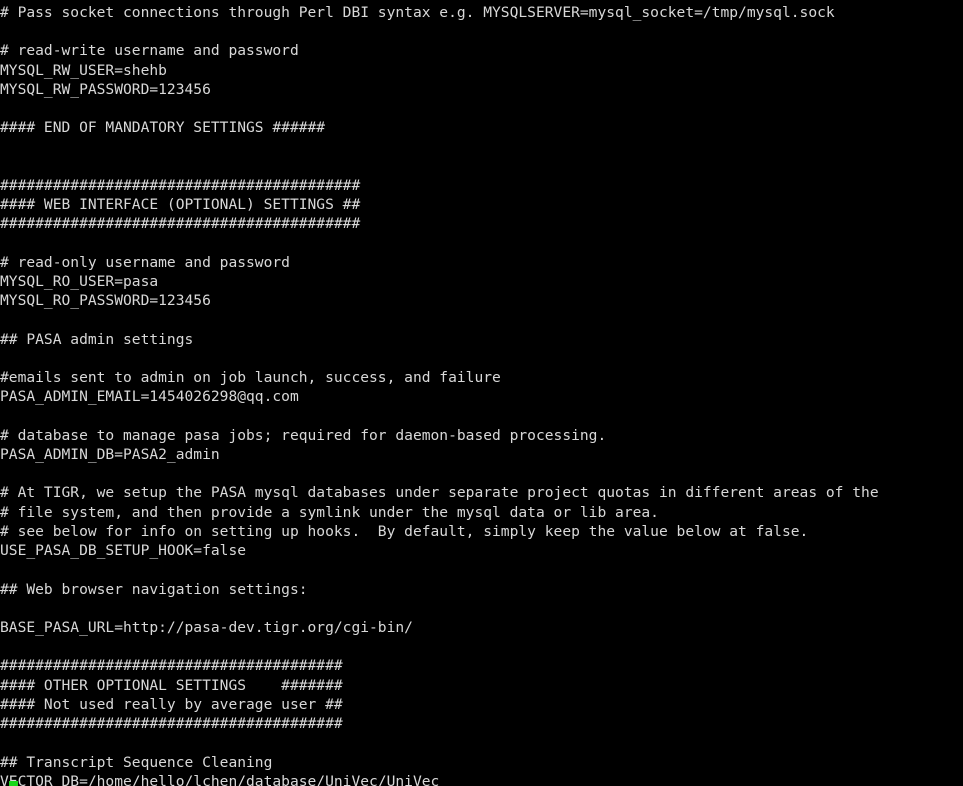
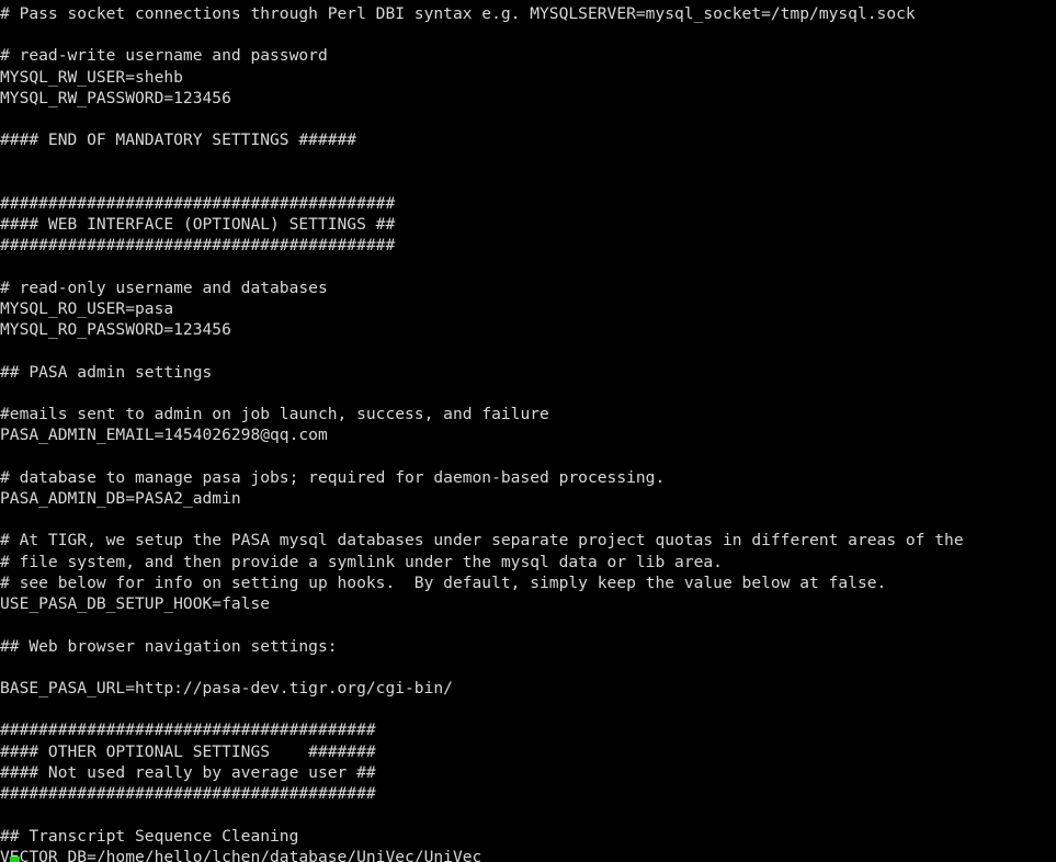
  # Pass socket connections through Perl DBI syntax e.g. MYSQLSERVER=mysql_socket=/tmp/mysql.sock
  # read-write username and password
  MYSQL_RW_USER=shehb
  MYSQL_RW_PASSWORD=123456
  #### END OF MANDATORY SETTINGS ######
  #########################################
  #### WEB INTERFACE (OPTIONAL) SETTINGS ##
  #########################################
- # read-only username and password
+ # read-only username and databases
  MYSQL_RO_USER=pasa
  MYSQL_RO_PASSWORD=123456
  ## PASA admin settings
  #emails sent to admin on job launch, success, and failure
  PASA_ADMIN_EMAIL=1454026298@qq.com
  # database to manage pasa jobs; required for daemon-based processing.
  PASA_ADMIN_DB=PASA2_admin
  # At TIGR, we setup the PASA mysql databases under separate project quotas in different areas of the
  # file system, and then provide a symlink under the mysql data or lib area.
  # see below for info on setting up hooks. By default, simply keep the value below at false.
  USE_PASA_DB_SETUP_HOOK=false
  ## Web browser navigation settings:
  BASE_PASA_URL=http://pasa-dev.tigr.org/cgi-bin/
  #######################################
  #### OTHER OPTIONAL SETTINGS #######
  #### Not used really by average user ##
  #######################################
  ## Transcript Sequence Cleaning
  VCTOR_DB=/home/hello/lchen/database/UniVec/UniVec
